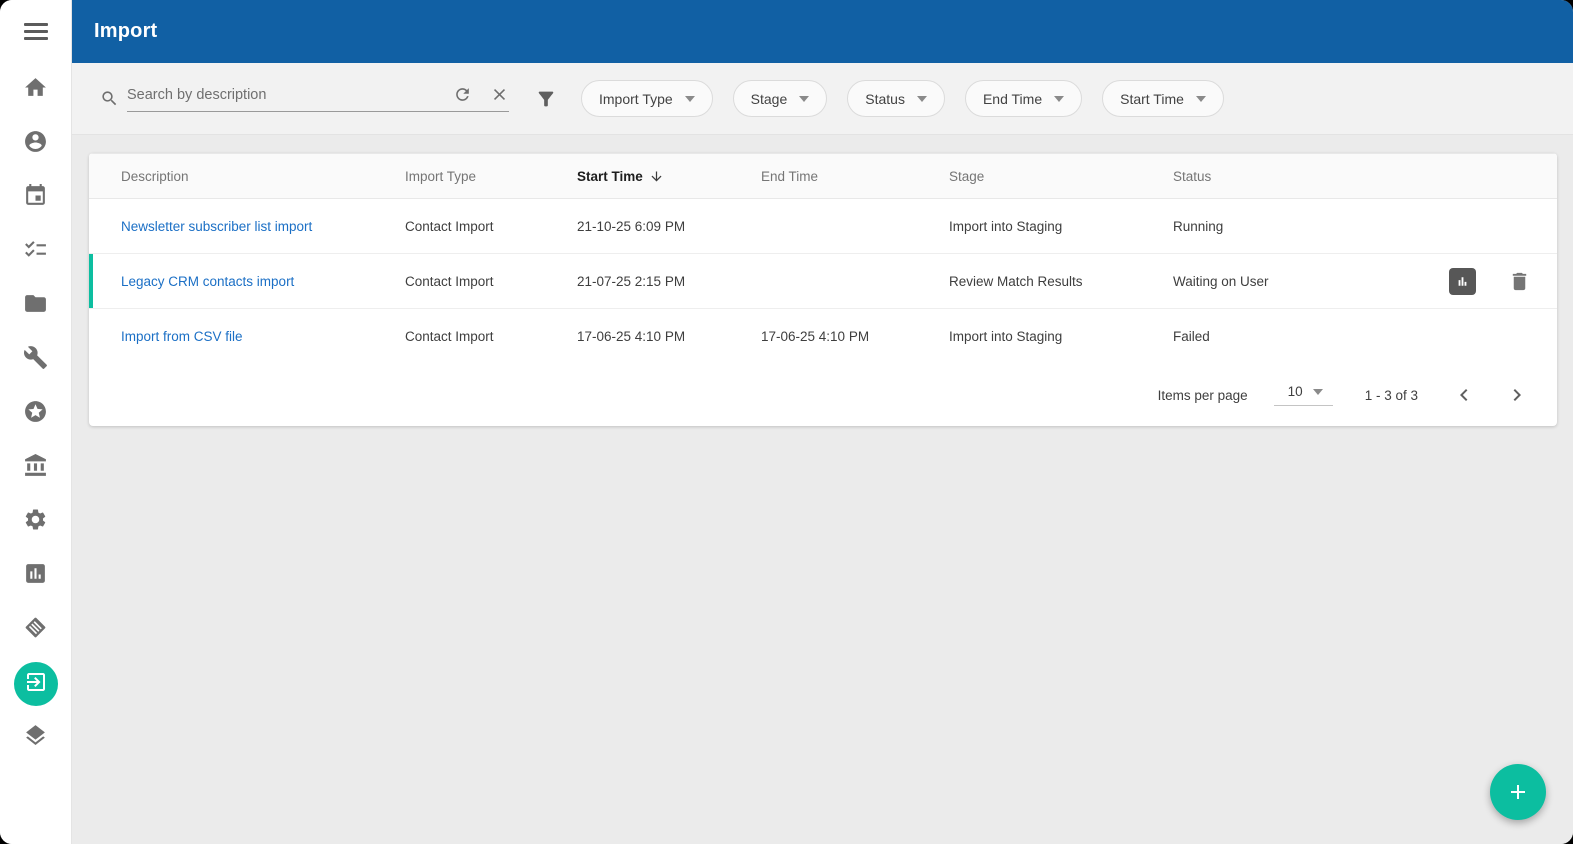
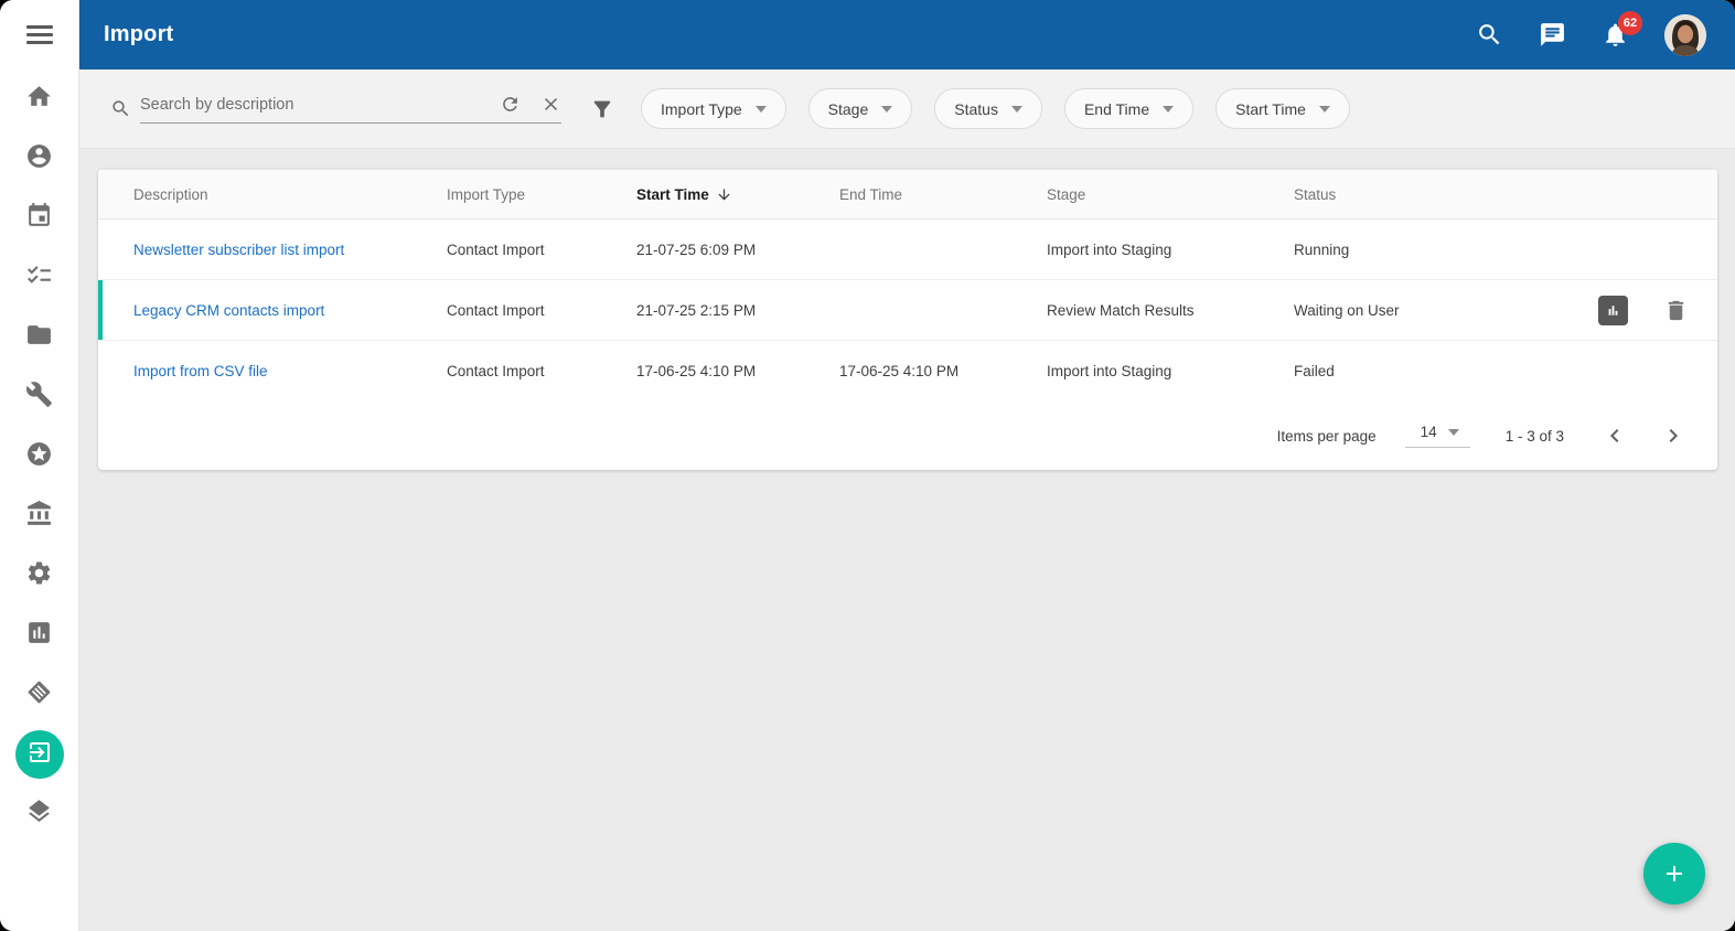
  Import
+ 62
  Search by description
  Import Type
  Stage
  Status
  End Time
  Start Time
  Description
  Import Type
  Start Time
  End Time
  Stage
  Status
  Newsletter subscriber list import
  Contact Import
- 21-10-25 6:09 PM
+ 21-07-25 6:09 PM
  Import into Staging
  Running
  Legacy CRM contacts import
  Contact Import
  21-07-25 2:15 PM
  Review Match Results
  Waiting on User
  Import from CSV file
  Contact Import
  17-06-25 4:10 PM
  17-06-25 4:10 PM
  Import into Staging
  Failed
  Items per page
- 10
+ 14
  1 - 3 of 3
